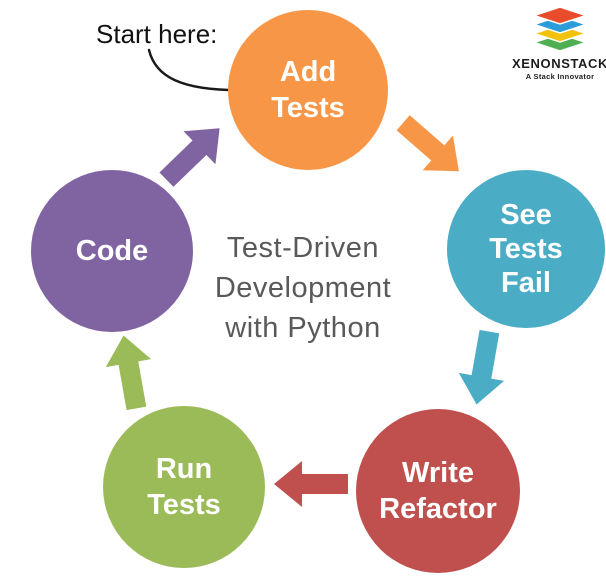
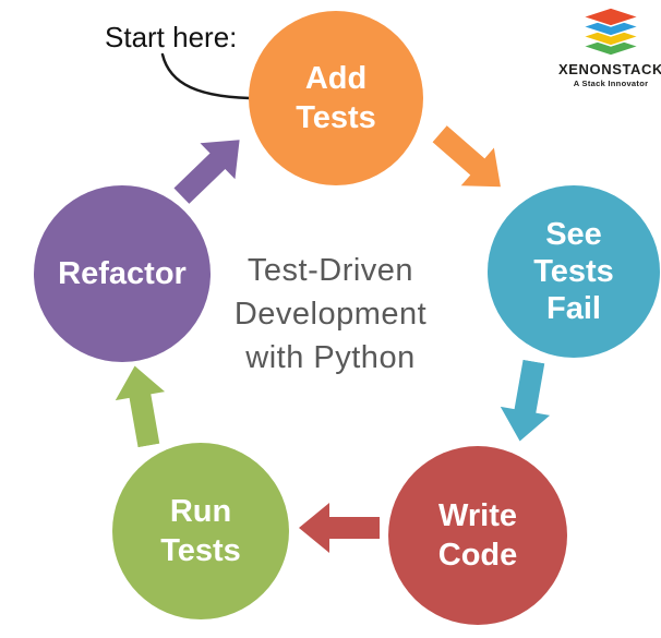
  Start here:
  Add
  Tests
  See
  Tests
  Fail
  Write
- Refactor
+ Code
  Run
  Tests
- Code
+ Refactor
  Test-Driven Development with Python
  XENONSTACK
  A Stack Innovator
